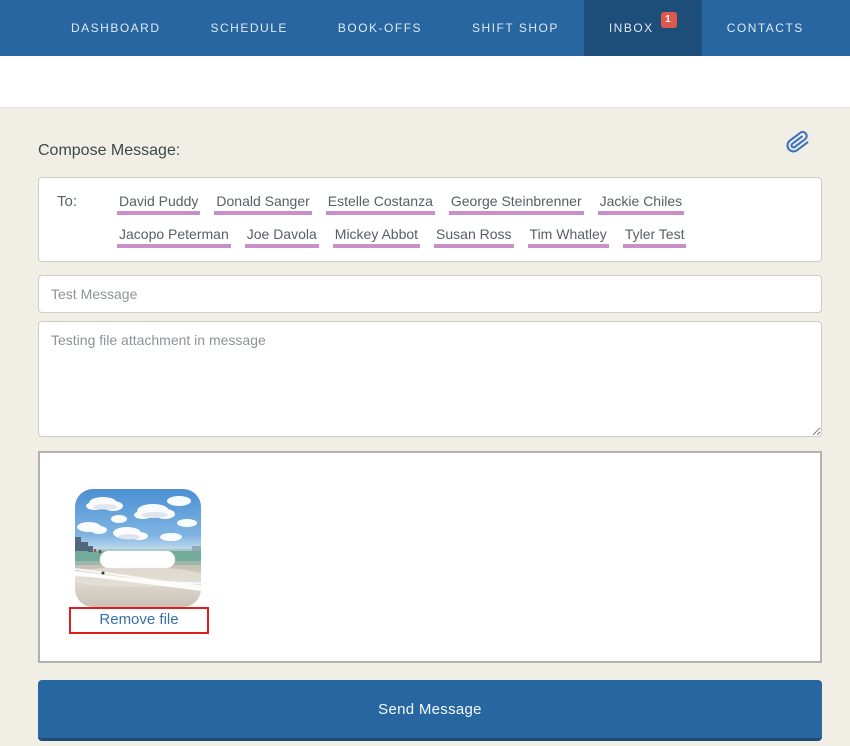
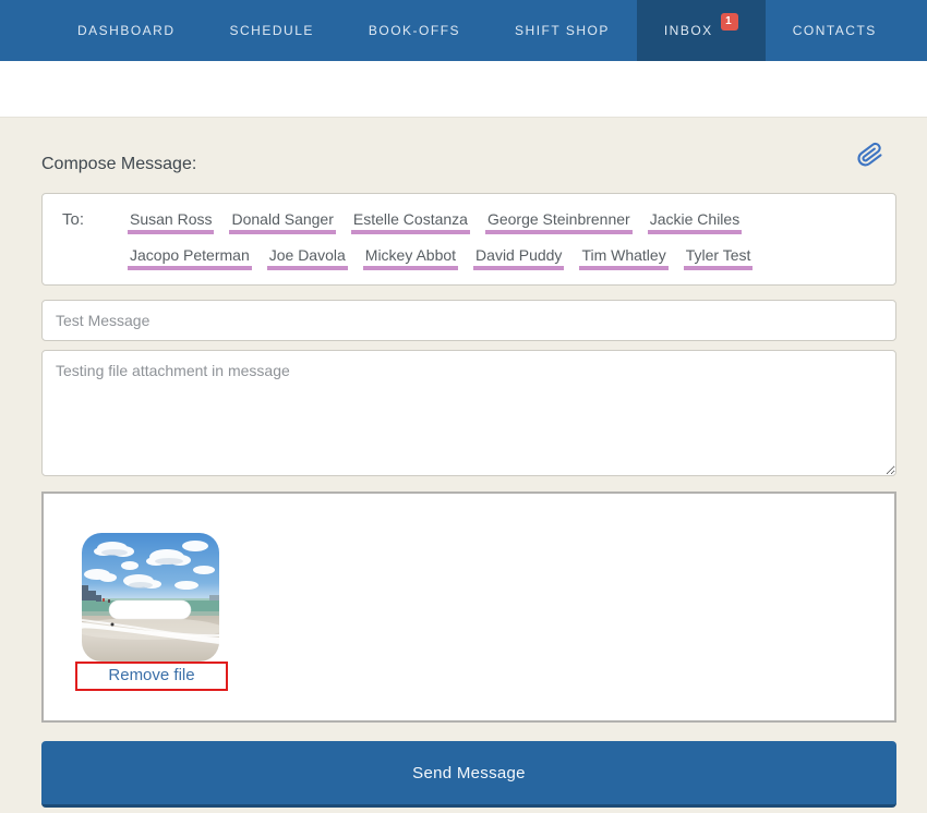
  DASHBOARD
  SCHEDULE
  BOOK-OFFS
  SHIFT SHOP
  INBOX
  1
  CONTACTS
  Compose Message:
  To:
- David Puddy
+ Susan Ross
  Donald Sanger
  Estelle Costanza
  George Steinbrenner
  Jackie Chiles
  Jacopo Peterman
  Joe Davola
  Mickey Abbot
- Susan Ross
+ David Puddy
  Tim Whatley
  Tyler Test
  Test Message
  Testing file attachment in message
  Remove file
  Send Message
